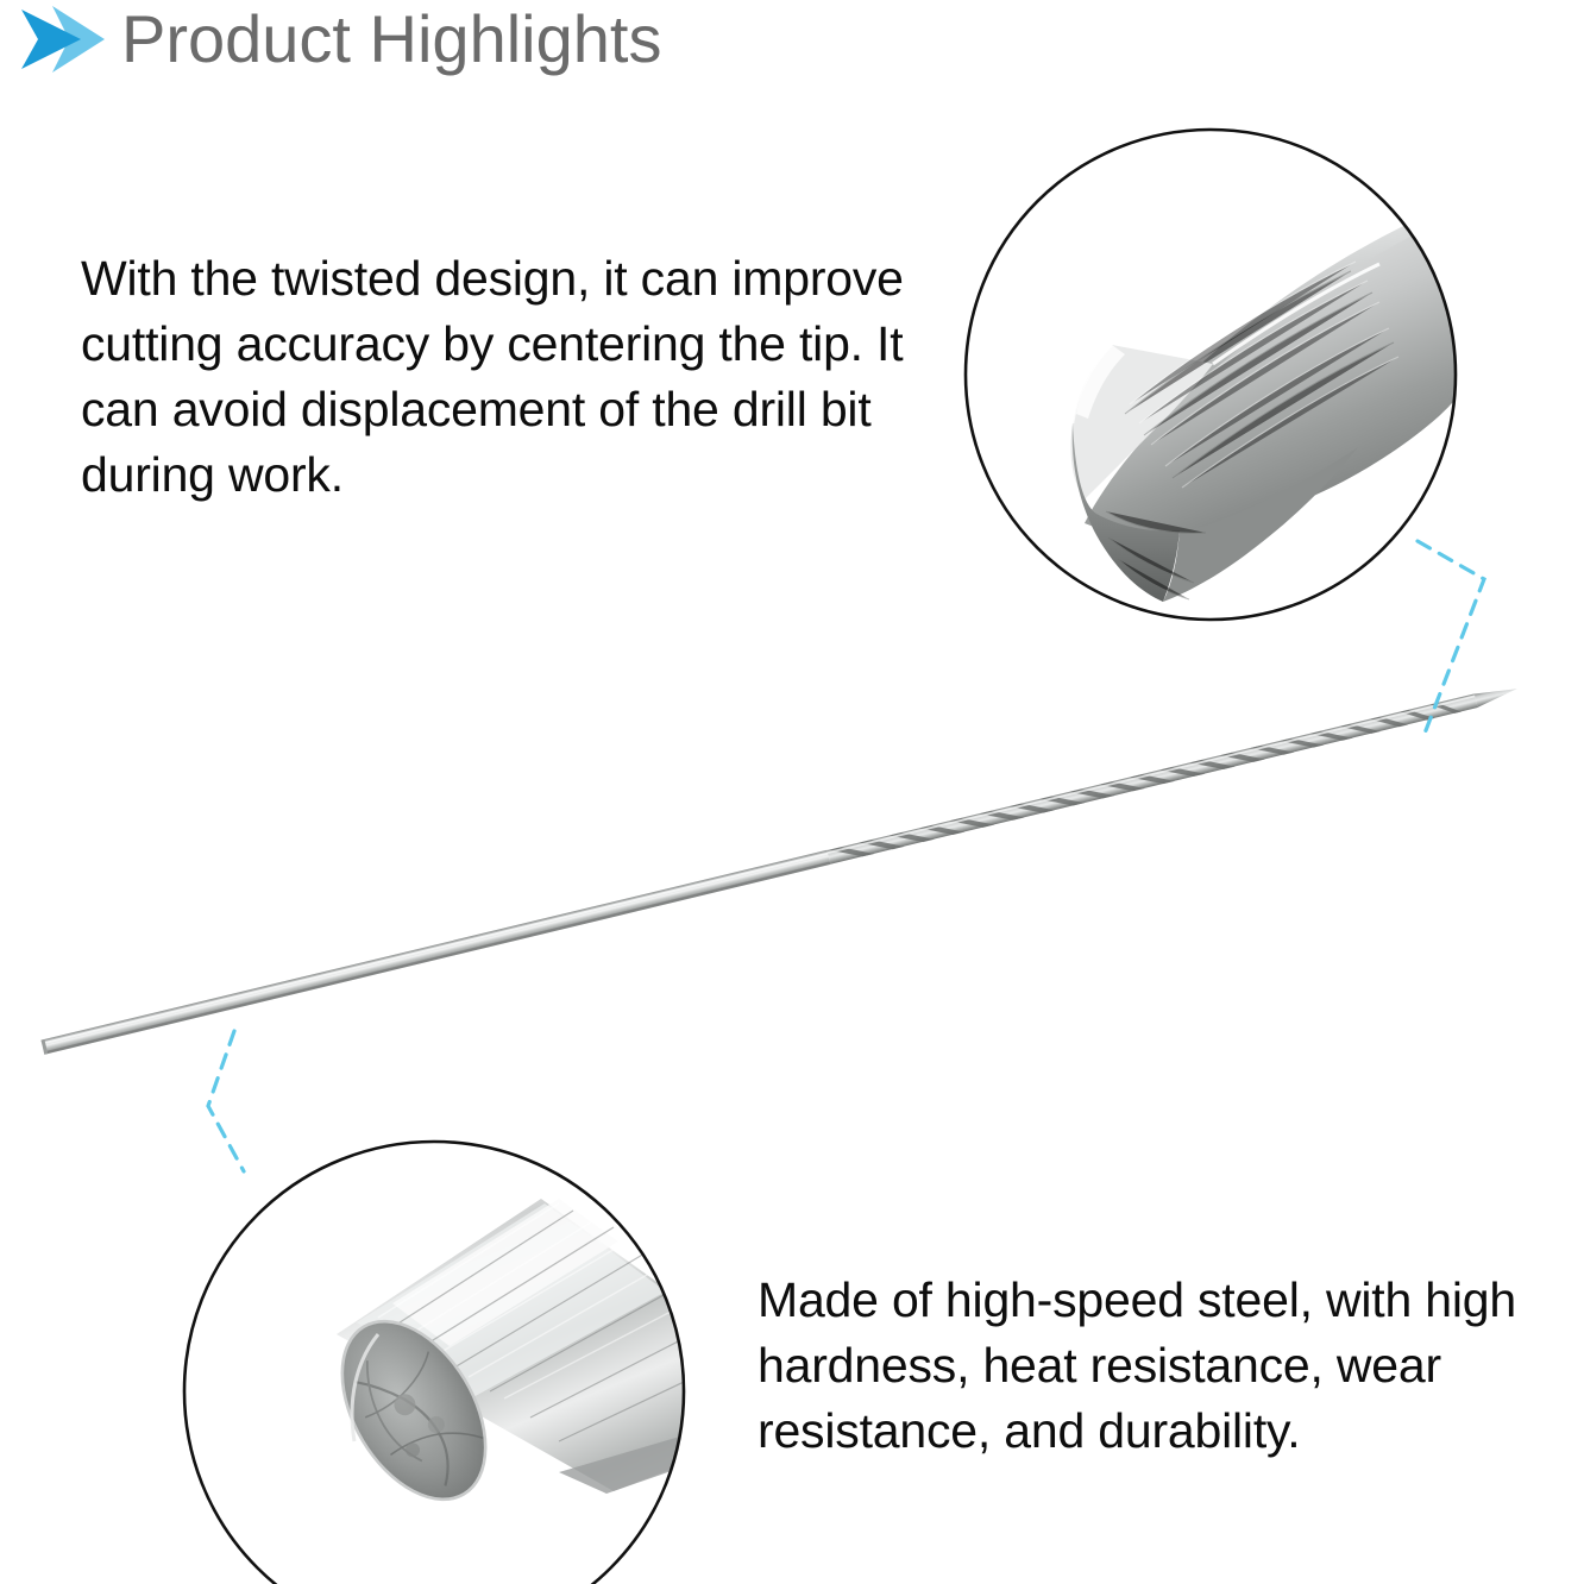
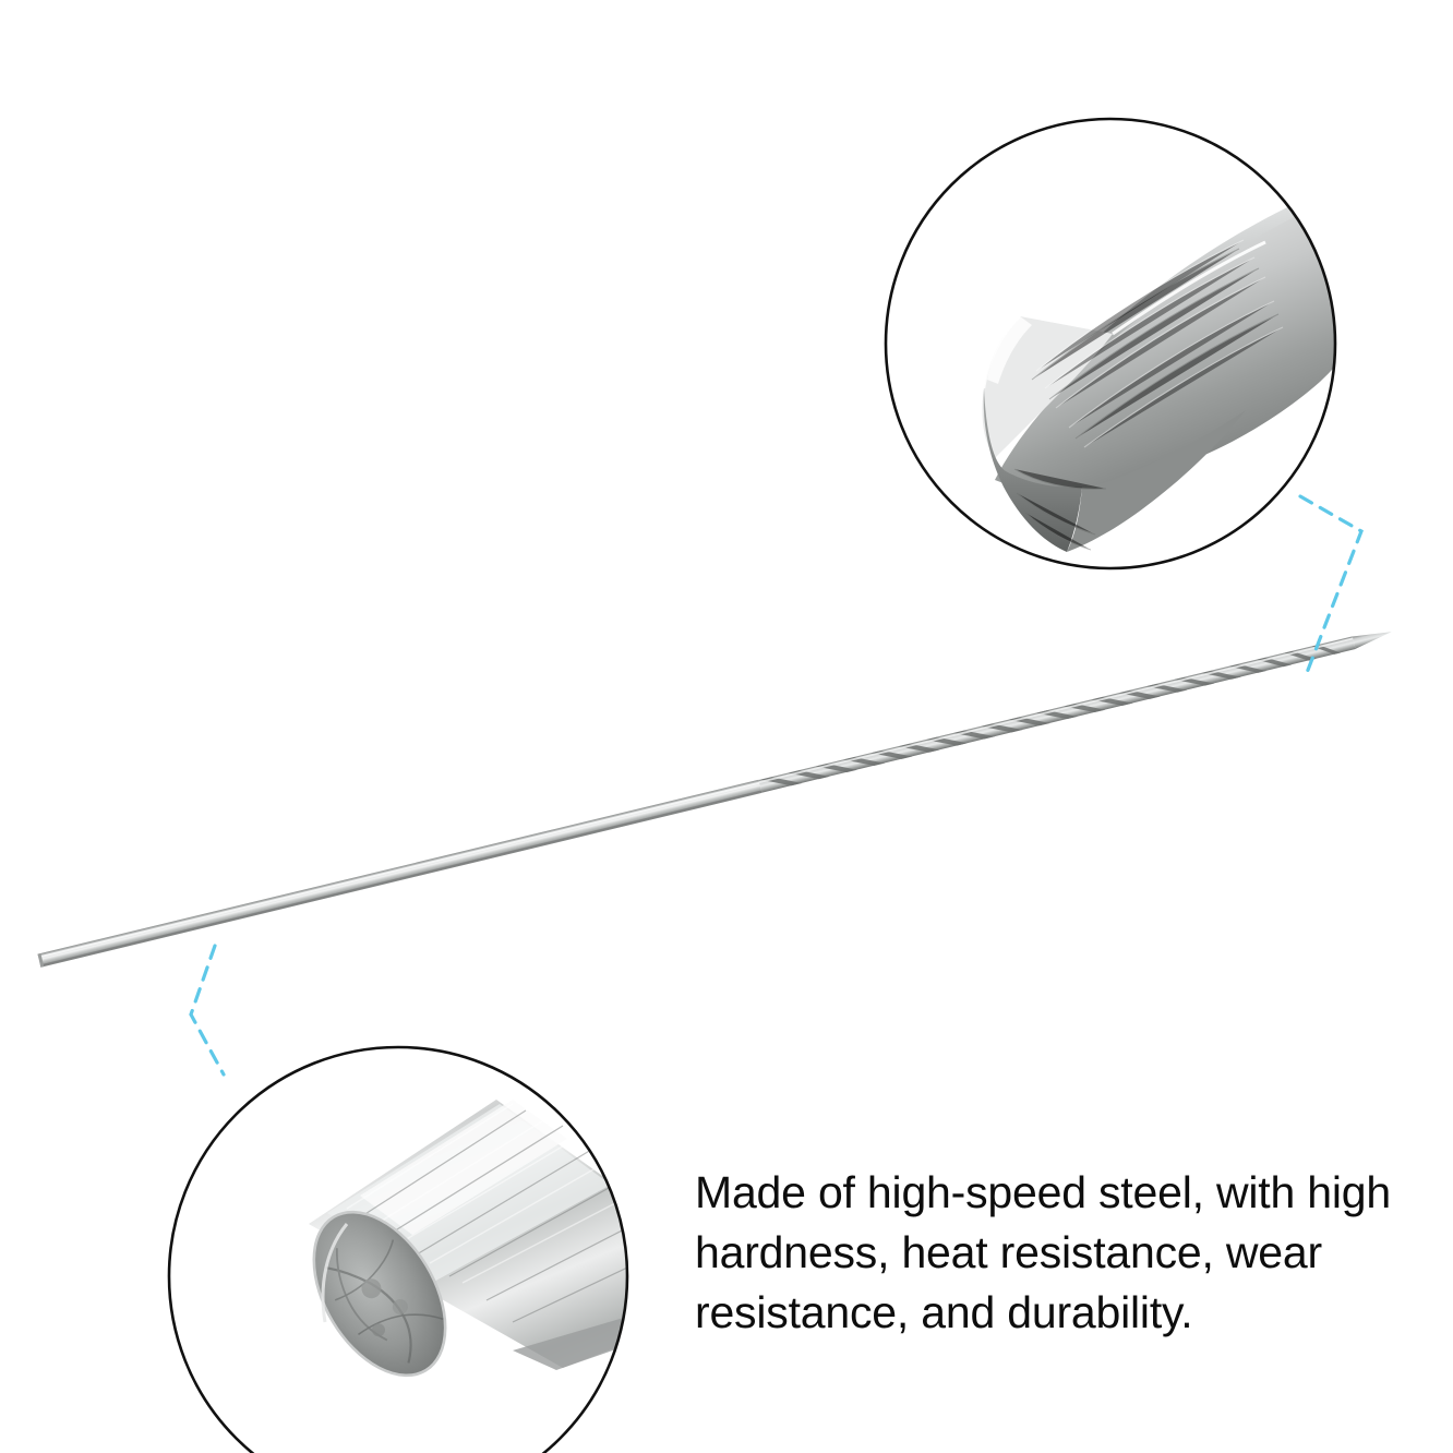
- Product Highlights
- With the twisted design, it can improve cutting accuracy by centering the tip. It can avoid displacement of the drill bit during work.
  Made of high-speed steel, with high hardness, heat resistance, wear resistance, and durability.
